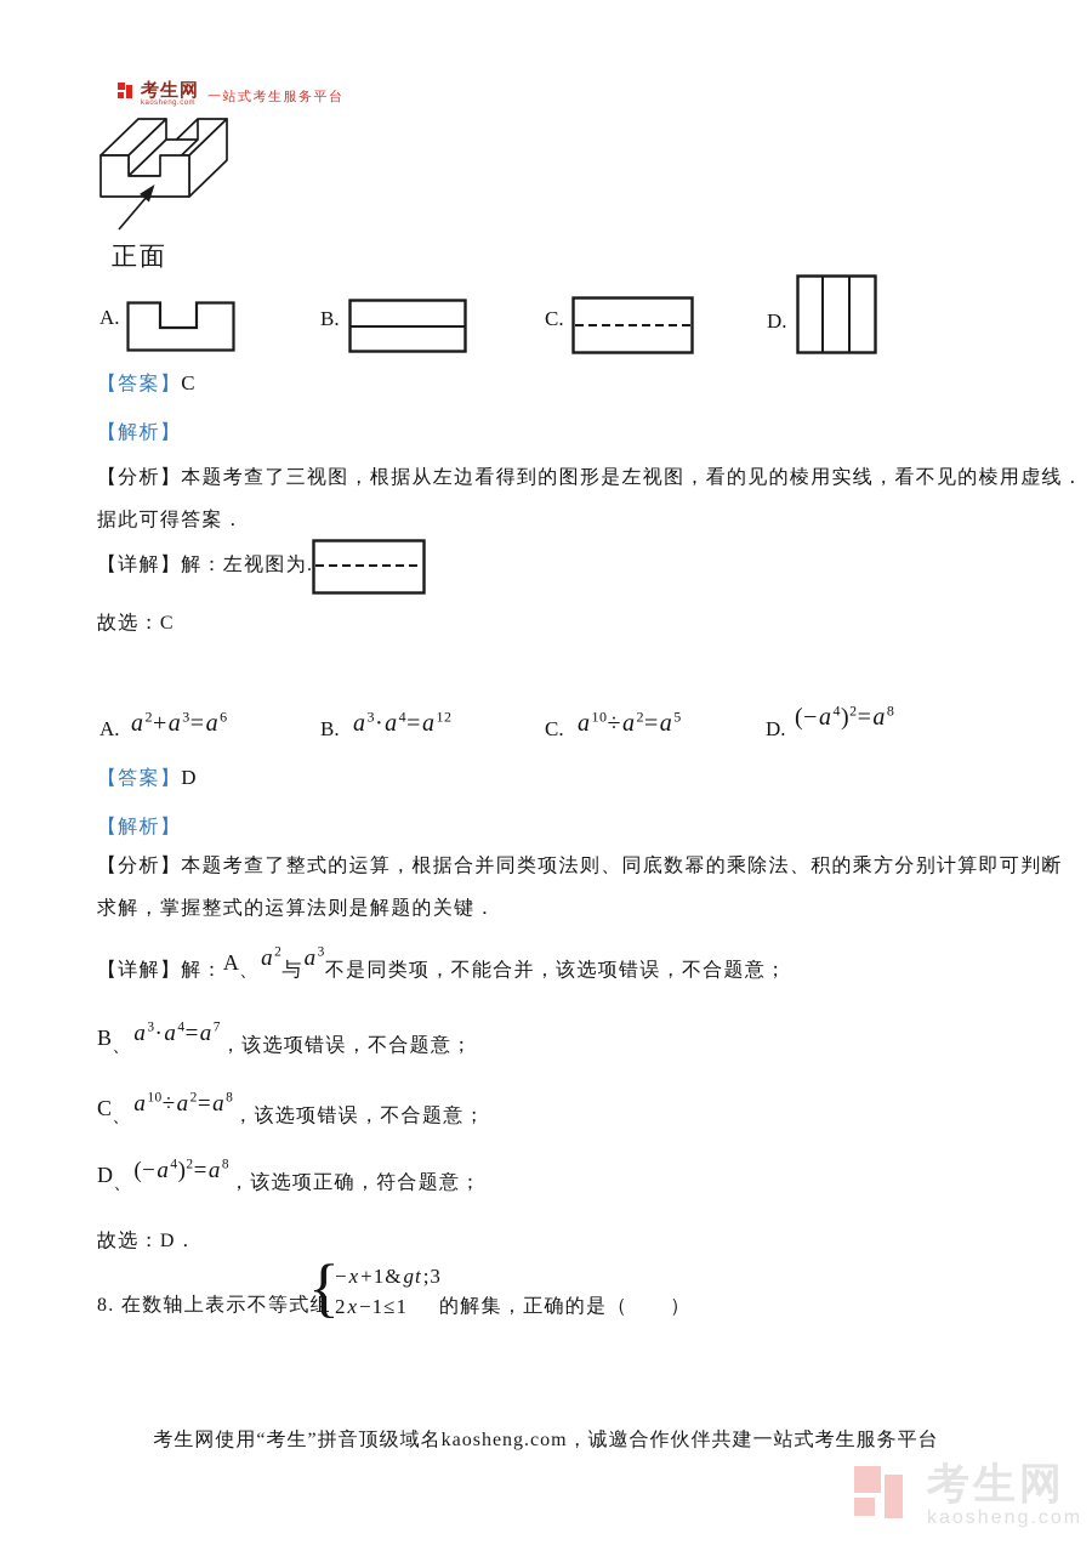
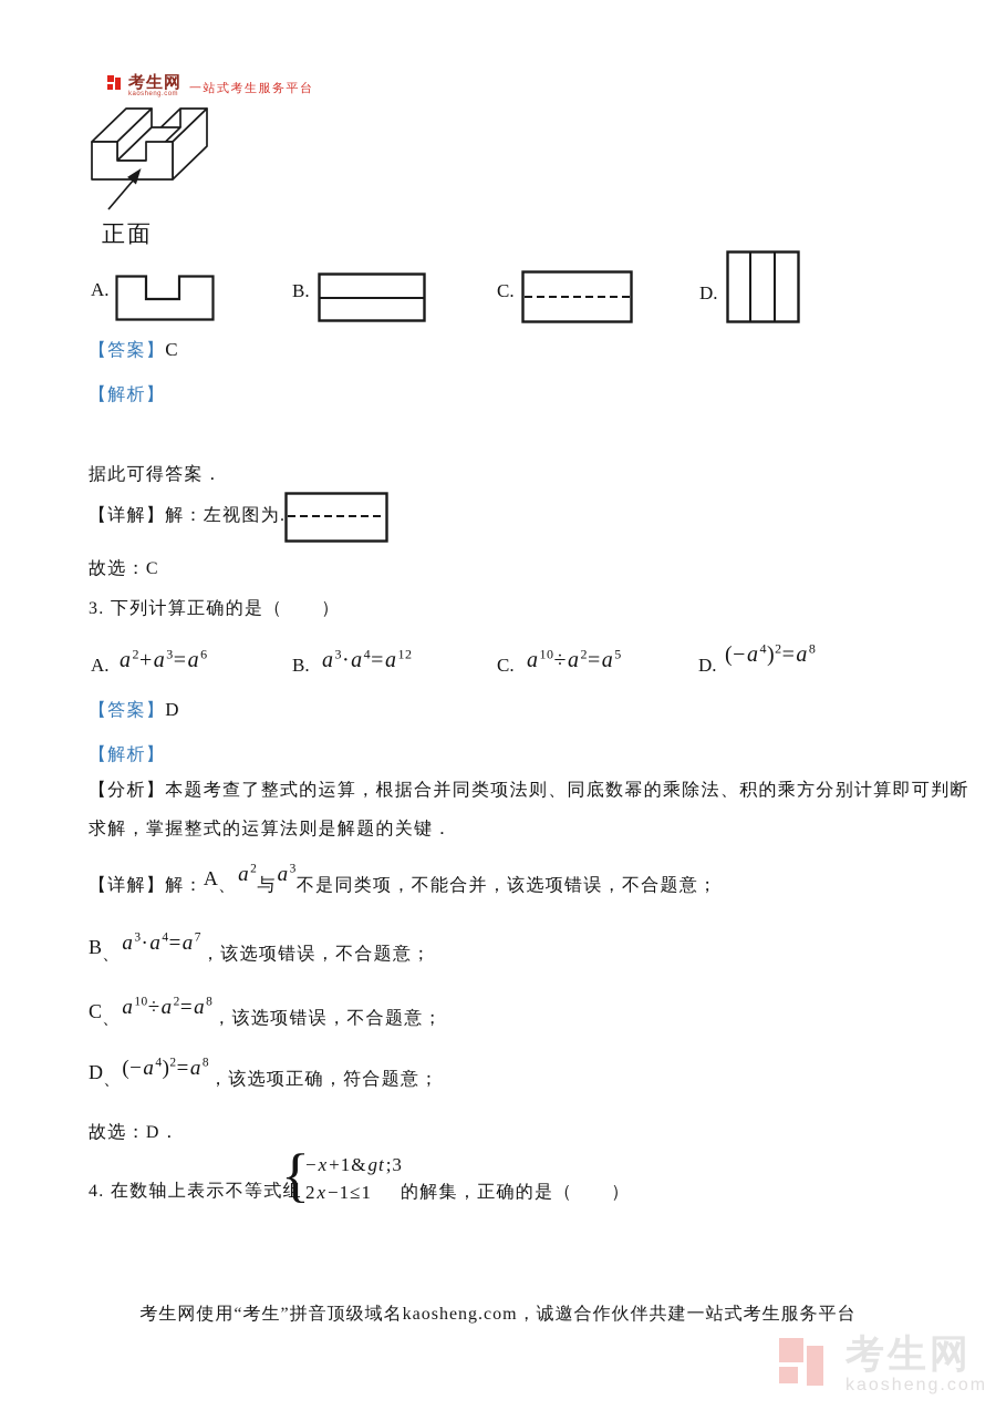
  考生网
  一站式考生服务平台
  正面
  A.
  B.
  C.
  D.
  【答案】C
  【解析】
- 【分析】本题考查了三视图，根据从左边看得到的图形是左视图，看的见的棱用实线，看不见的棱用虚线．
  据此可得答案．
  【详解】解：左视图为.
  故选：C
+ 3. 下列计算正确的是（ ）
  A.
  a2+a3=a6
  B.
  a3·a4=a12
  C.
  a10÷a2=a5
  D.
  (−a4)2=a8
  【答案】D
  【解析】
  【分析】本题考查了整式的运算，根据合并同类项法则、同底数幂的乘除法、积的乘方分别计算即可判断
  求解，掌握整式的运算法则是解题的关键．
  【详解】解：A、a2与a3不是同类项，不能合并，该选项错误，不合题意；
  B、a3·a4=a7，该选项错误，不合题意；
  C、a10÷a2=a8，该选项错误，不合题意；
  D、(−a4)2=a8，该选项正确，符合题意；
  故选：D．
- 8. 在数轴上表示不等式组
+ 4. 在数轴上表示不等式组
  {
  −x+1&gt;3
  2x−1≤1
  的解集，正确的是（ ）
  考生网使用“考生”拼音顶级域名kaosheng.com，诚邀合作伙伴共建一站式考生服务平台
  考生网
  kaosheng.com
